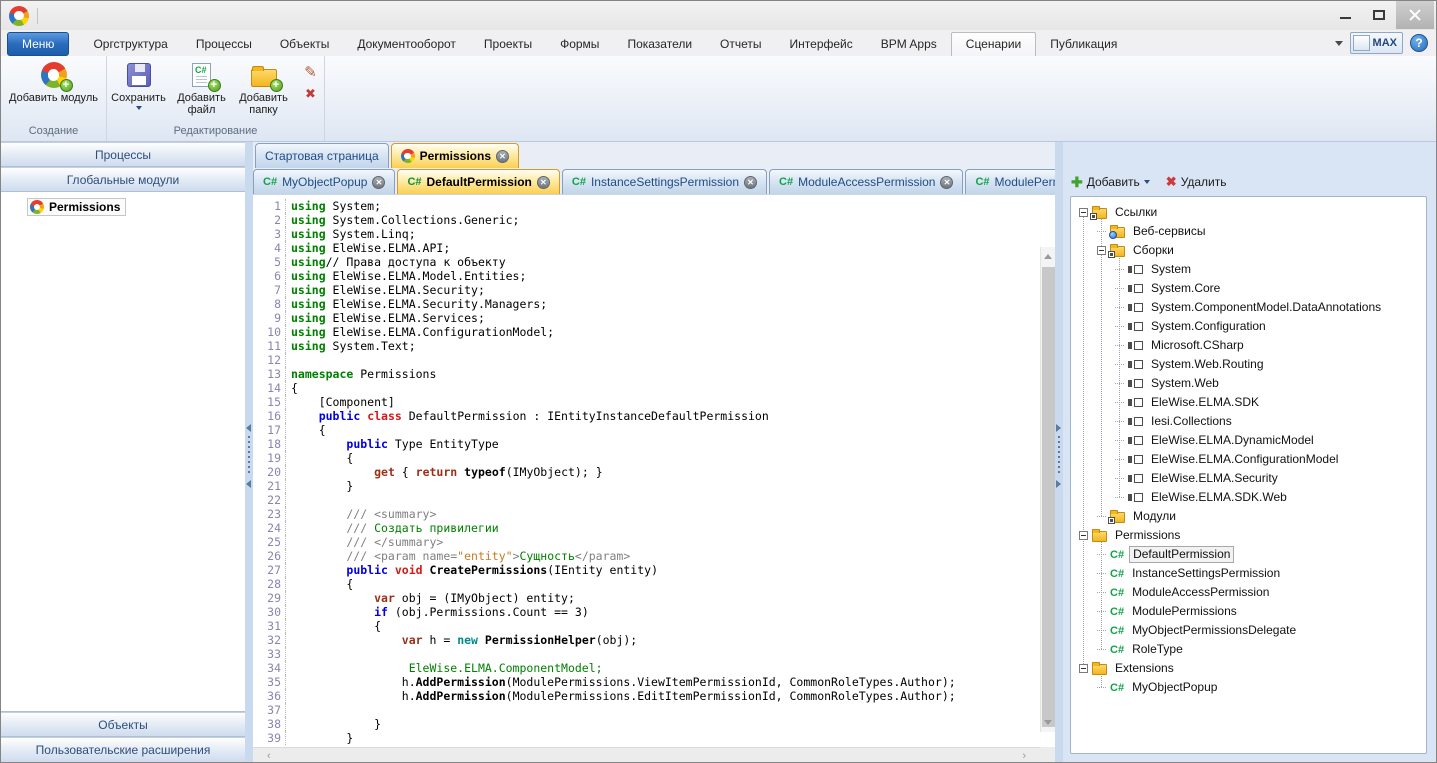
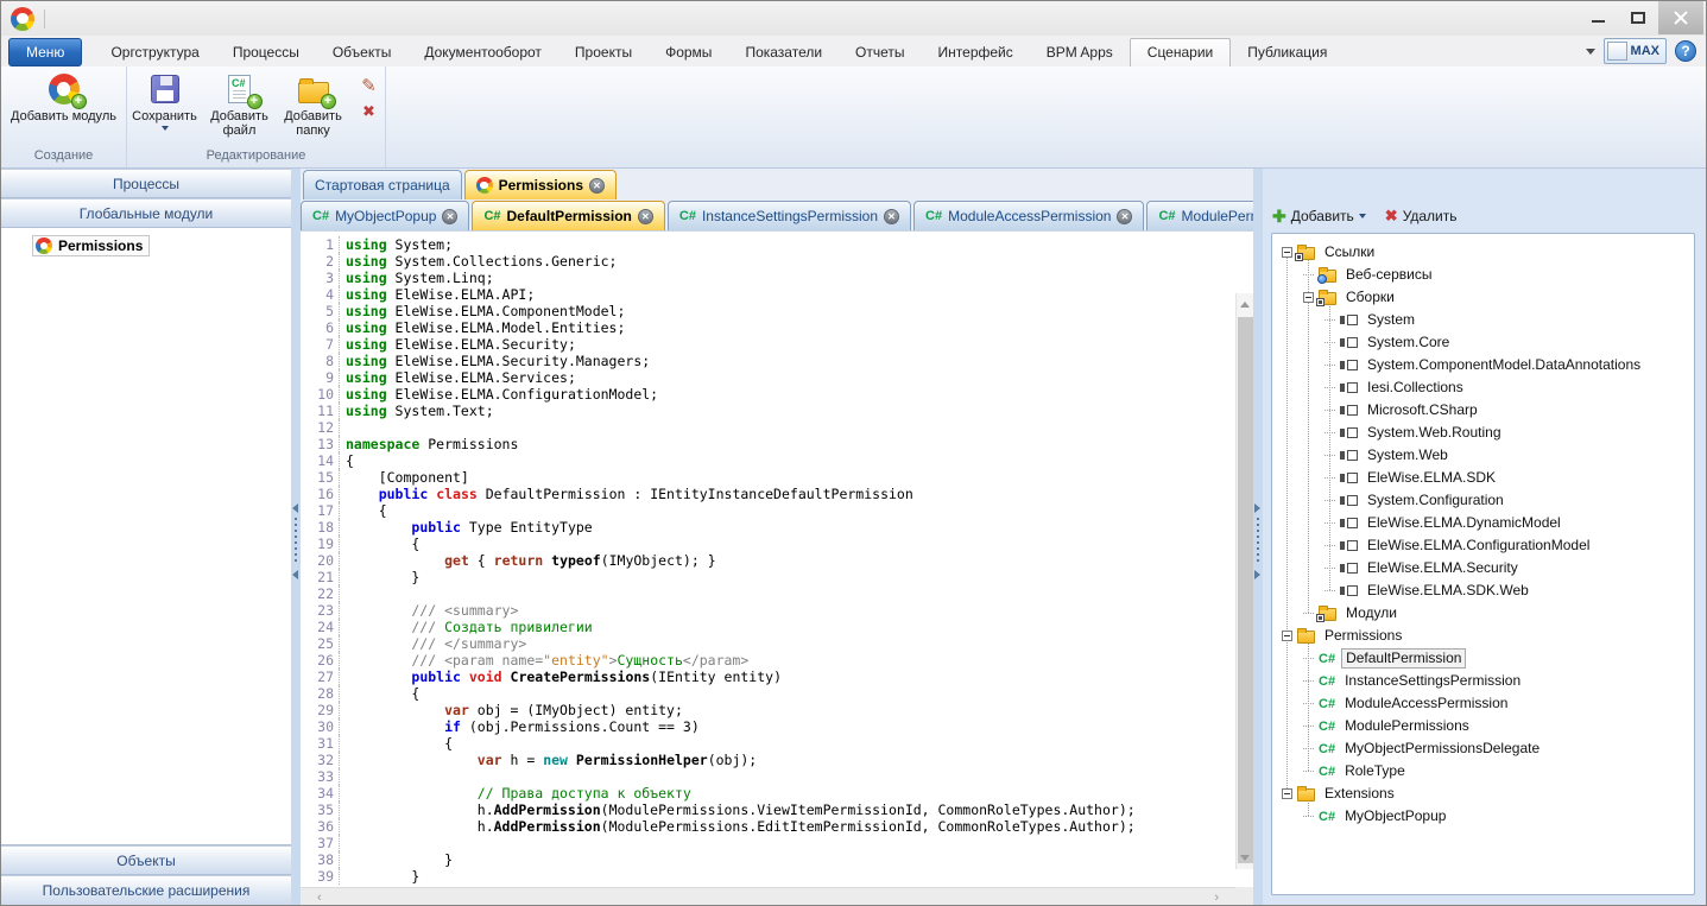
  Меню
  Оргструктура
  Процессы
  Объекты
  Документооборот
  Проекты
  Формы
  Показатели
  Отчеты
  Интерфейс
  BPM Apps
  Сценарии
  Публикация
  MAX
  ?
  Добавить модуль
  Создание
  Сохранить
  C#
  Добавить файл
  Добавить папку
  Редактирование
  Процессы
  Глобальные модули
  Permissions
  Объекты
  Пользовательские расширения
  Стартовая страница
  Permissions
  C#
  MyObjectPopup
  C#
  DefaultPermission
  C#
  InstanceSettingsPermission
  C#
  ModuleAccessPermission
  C#
  1
  using System;
  2
  using System.Collections.Generic;
  3
  using System.Linq;
  4
  using EleWise.ELMA.API;
  5
- using// Права доступа к объекту
+ using EleWise.ELMA.ComponentModel;
  6
  using EleWise.ELMA.Model.Entities;
  7
  using EleWise.ELMA.Security;
  8
  using EleWise.ELMA.Security.Managers;
  9
  using EleWise.ELMA.Services;
  10
  using EleWise.ELMA.ConfigurationModel;
  11
  using System.Text;
  12
  13
  namespace Permissions
  14
  {
  15
  [Component]
  16
  public class DefaultPermission : IEntityInstanceDefaultPermission
  17
  {
  18
  public Type EntityType
  19
  {
  20
  get { return typeof(IMyObject); }
  21
  }
  22
  23
  /// <summary>
  24
  /// Создать привилегии
  25
  /// </summary>
  26
  /// <param name="entity">Сущность</param>
  27
  public void CreatePermissions(IEntity entity)
  28
  {
  29
  var obj = (IMyObject) entity;
  30
  if (obj.Permissions.Count == 3)
  31
  {
  32
  var h = new PermissionHelper(obj);
  33
  34
- EleWise.ELMA.ComponentModel;
+ // Права доступа к объекту
  35
  h.AddPermission(ModulePermissions.ViewItemPermissionId, CommonRoleTypes.Author);
  36
  h.AddPermission(ModulePermissions.EditItemPermissionId, CommonRoleTypes.Author);
  37
  38
  }
  39
  }
  ‹
  ›
  Добавить
  Удалить
  Ссылки
  Веб-сервисы
  Сборки
  System
  System.Core
  System.ComponentModel.DataAnnotations
- System.Configuration
+ Iesi.Collections
  Microsoft.CSharp
  System.Web.Routing
  System.Web
  EleWise.ELMA.SDK
- Iesi.Collections
+ System.Configuration
  EleWise.ELMA.DynamicModel
  EleWise.ELMA.ConfigurationModel
  EleWise.ELMA.Security
  EleWise.ELMA.SDK.Web
  Модули
  Permissions
  C#
  DefaultPermission
  C#
  InstanceSettingsPermission
  C#
  ModuleAccessPermission
  C#
  ModulePermissions
  C#
  MyObjectPermissionsDelegate
  C#
  RoleType
  Extensions
  C#
  MyObjectPopup
